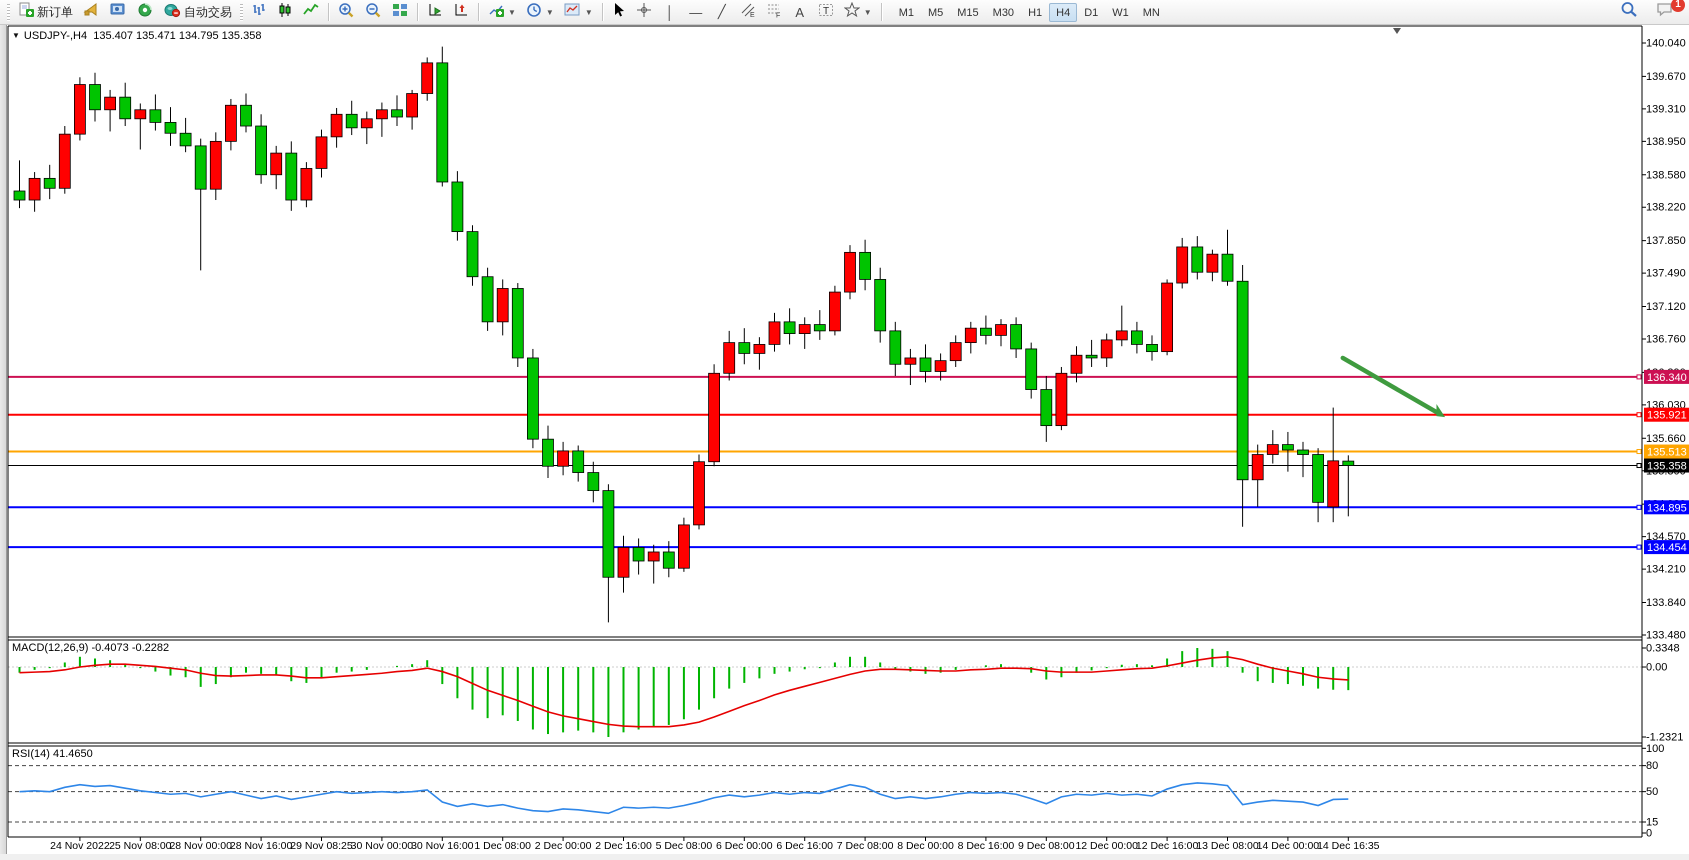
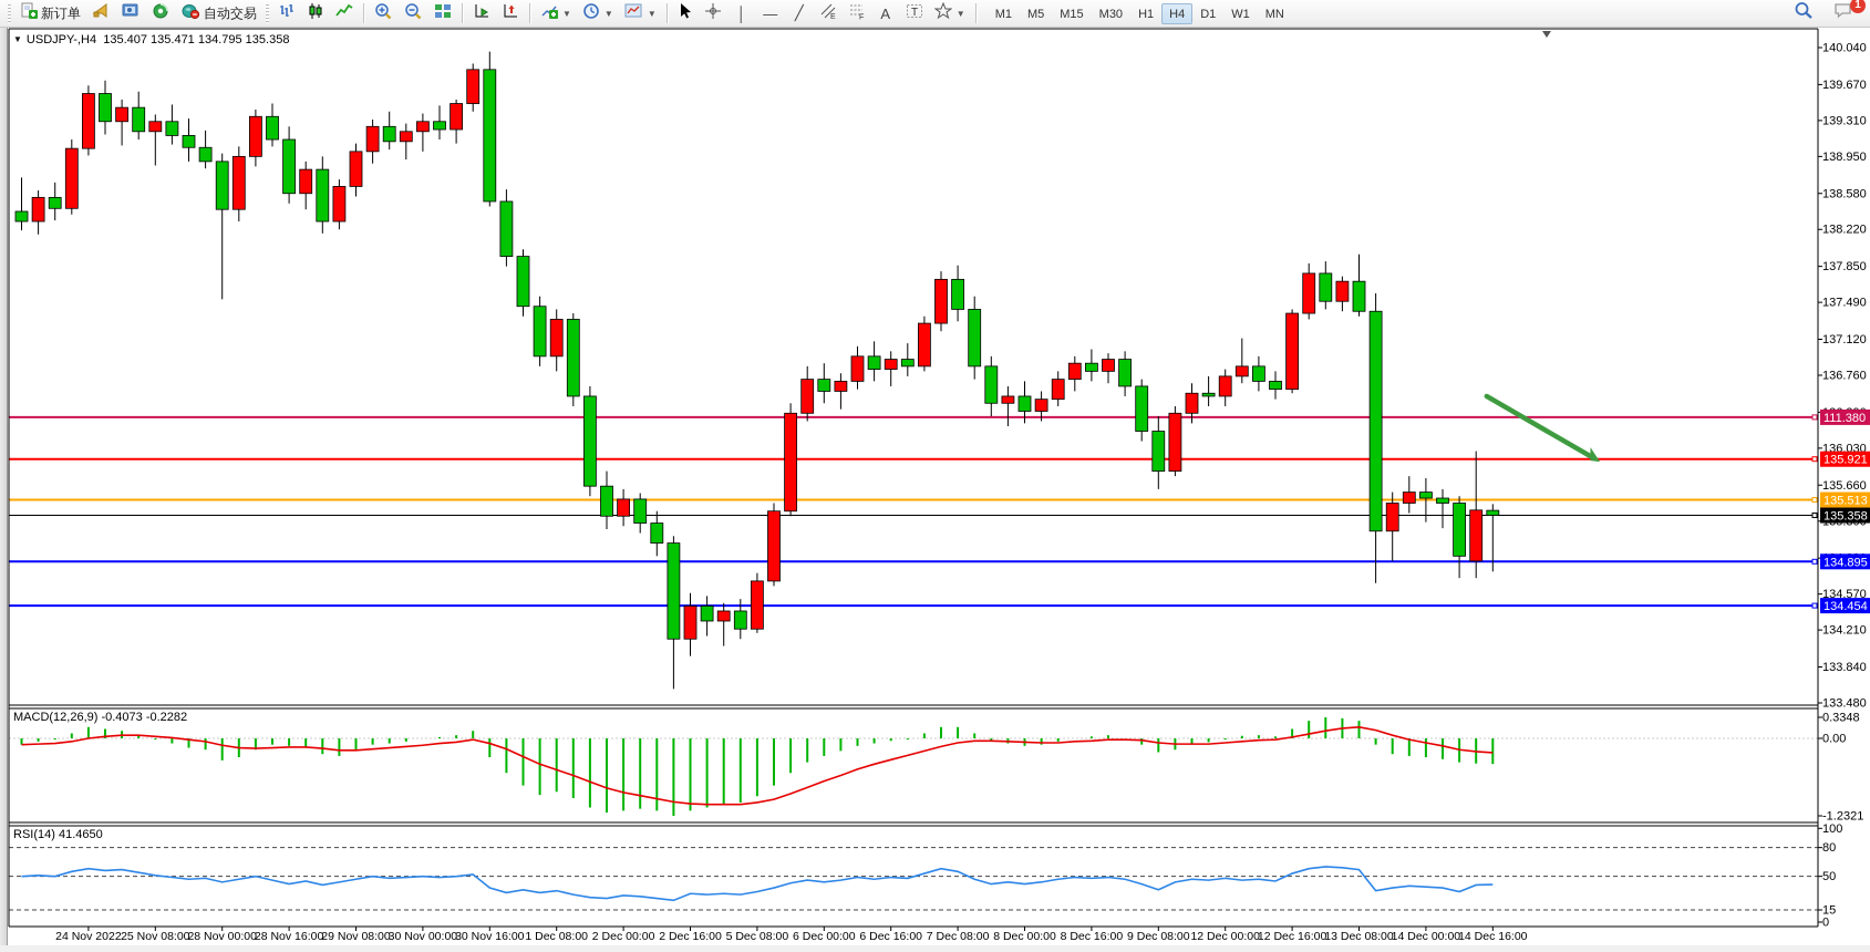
  新订单
  自动交易
  ▼
  ▼
  ▼
  │
  —
  ╱
  A
  T
  ▼
  M1
  M5
  M15
  M30
  H1
  H4
  D1
  W1
  MN
  1
  140.040
  139.670
  139.310
  138.950
  138.580
  138.220
  137.850
  137.490
  137.120
  136.760
  136.030
  135.660
  134.570
  134.210
  133.840
  133.480
  0.3348
  0.00
  -1.2321
  100
  80
  50
  15
  0
- 136.340
+ 111.380
  135.921
  135.513
  134.895
  134.454
  135.358
  24 Nov 2022
  25 Nov 08:00
  28 Nov 00:00
  28 Nov 16:00
- 29 Nov 08:25
+ 29 Nov 08:00
  30 Nov 00:00
  30 Nov 16:00
  1 Dec 08:00
  2 Dec 00:00
  2 Dec 16:00
  5 Dec 08:00
  6 Dec 00:00
  6 Dec 16:00
  7 Dec 08:00
  8 Dec 00:00
  8 Dec 16:00
  9 Dec 08:00
  12 Dec 00:00
  12 Dec 16:00
  13 Dec 08:00
  14 Dec 00:00
- 14 Dec 16:35
+ 14 Dec 16:00
  ▼ USDJPY-,H4 135.407 135.471 134.795 135.358
  MACD(12,26,9) -0.4073 -0.2282
  RSI(14) 41.4650
